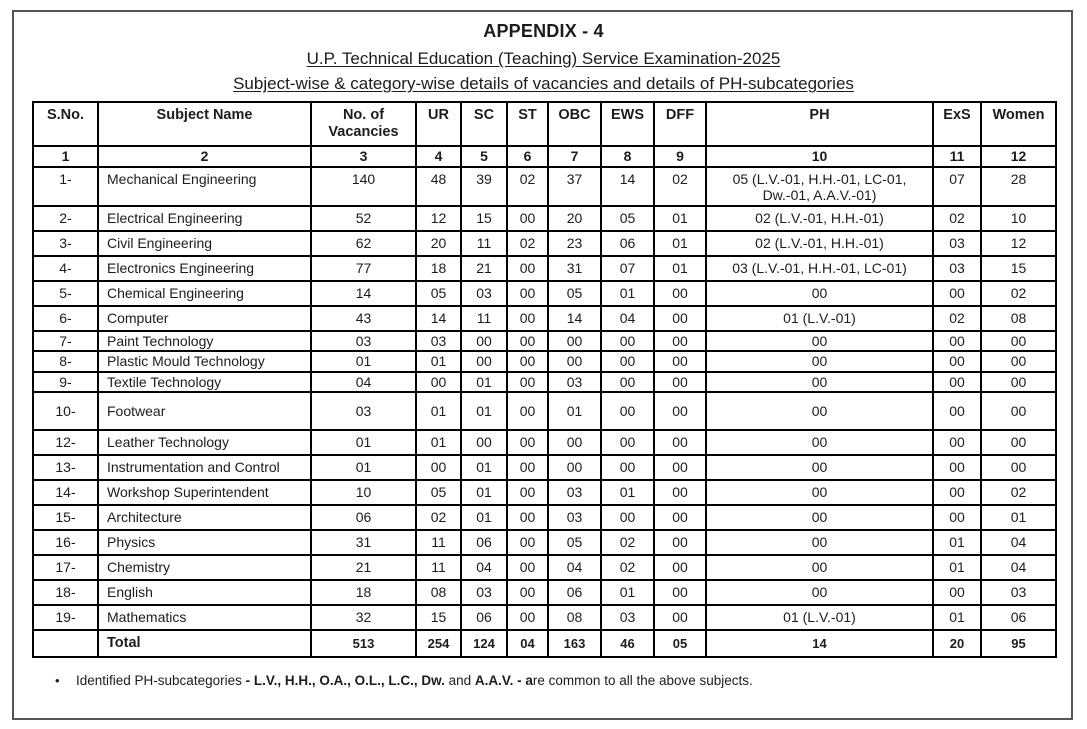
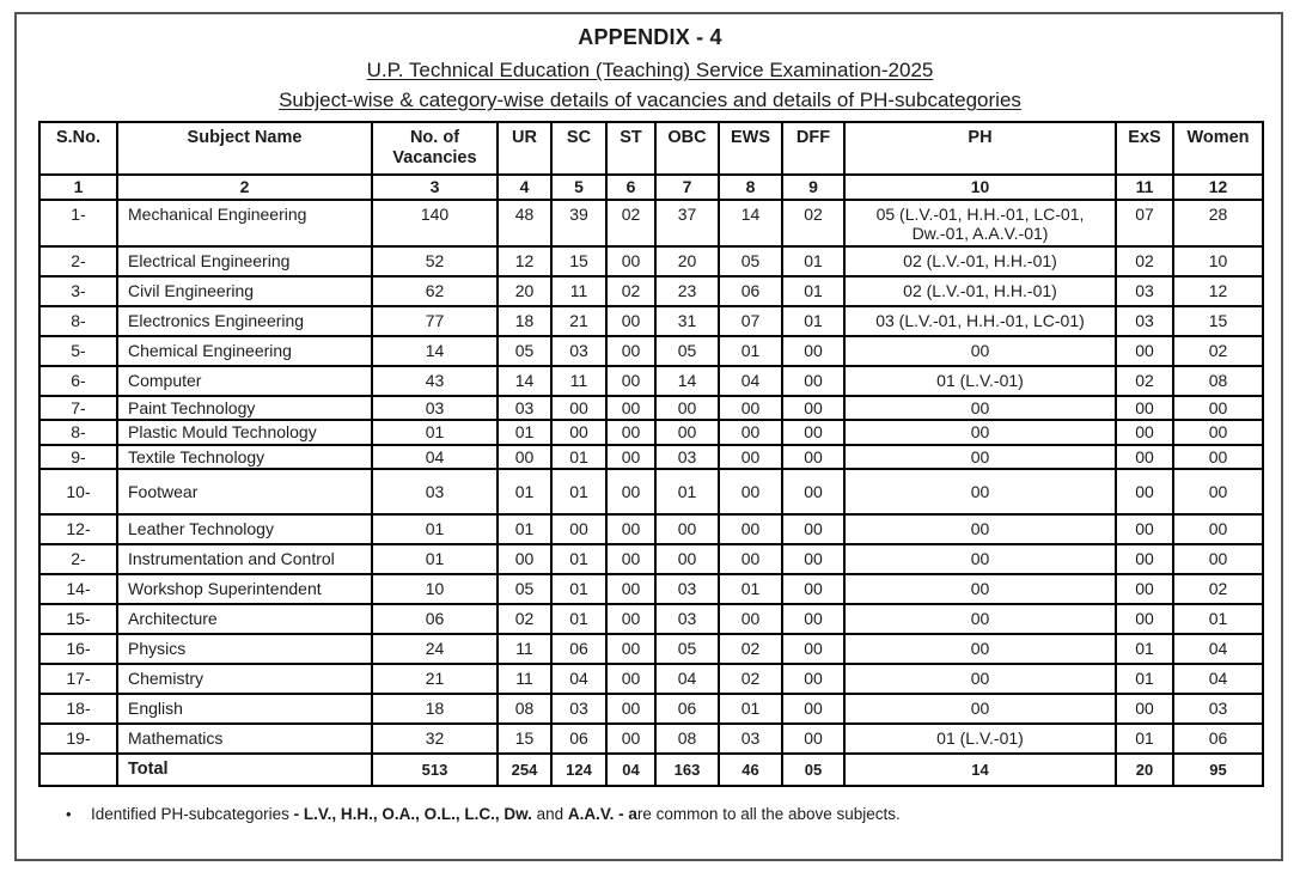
  APPENDIX - 4
  U.P. Technical Education (Teaching) Service Examination-2025
  Subject-wise & category-wise details of vacancies and details of PH-subcategories
  S.No.	Subject Name	No. of Vacancies	UR	SC	ST	OBC	EWS	DFF	PH	ExS	Women
  1	2	3	4	5	6	7	8	9	10	11	12
  1-	Mechanical Engineering	140	48	39	02	37	14	02	05 (L.V.-01, H.H.-01, LC-01, Dw.-01, A.A.V.-01)	07	28
  2-	Electrical Engineering	52	12	15	00	20	05	01	02 (L.V.-01, H.H.-01)	02	10
  3-	Civil Engineering	62	20	11	02	23	06	01	02 (L.V.-01, H.H.-01)	03	12
- 4-	Electronics Engineering	77	18	21	00	31	07	01	03 (L.V.-01, H.H.-01, LC-01)	03	15
+ 8-	Electronics Engineering	77	18	21	00	31	07	01	03 (L.V.-01, H.H.-01, LC-01)	03	15
  5-	Chemical Engineering	14	05	03	00	05	01	00	00	00	02
  6-	Computer	43	14	11	00	14	04	00	01 (L.V.-01)	02	08
  7-	Paint Technology	03	03	00	00	00	00	00	00	00	00
  8-	Plastic Mould Technology	01	01	00	00	00	00	00	00	00	00
  9-	Textile Technology	04	00	01	00	03	00	00	00	00	00
  10-	Footwear	03	01	01	00	01	00	00	00	00	00
  12-	Leather Technology	01	01	00	00	00	00	00	00	00	00
- 13-	Instrumentation and Control	01	00	01	00	00	00	00	00	00	00
+ 2-	Instrumentation and Control	01	00	01	00	00	00	00	00	00	00
  14-	Workshop Superintendent	10	05	01	00	03	01	00	00	00	02
  15-	Architecture	06	02	01	00	03	00	00	00	00	01
- 16-	Physics	31	11	06	00	05	02	00	00	01	04
+ 16-	Physics	24	11	06	00	05	02	00	00	01	04
  17-	Chemistry	21	11	04	00	04	02	00	00	01	04
  18-	English	18	08	03	00	06	01	00	00	00	03
  19-	Mathematics	32	15	06	00	08	03	00	01 (L.V.-01)	01	06
  	Total	513	254	124	04	163	46	05	14	20	95
  •
  Identified PH-subcategories - L.V., H.H., O.A., O.L., L.C., Dw. and A.A.V. - are common to all the above subjects.
